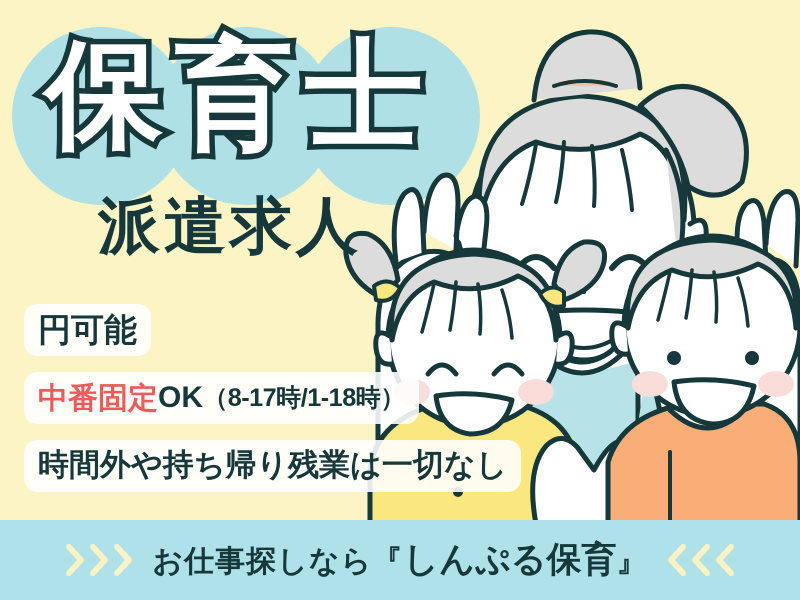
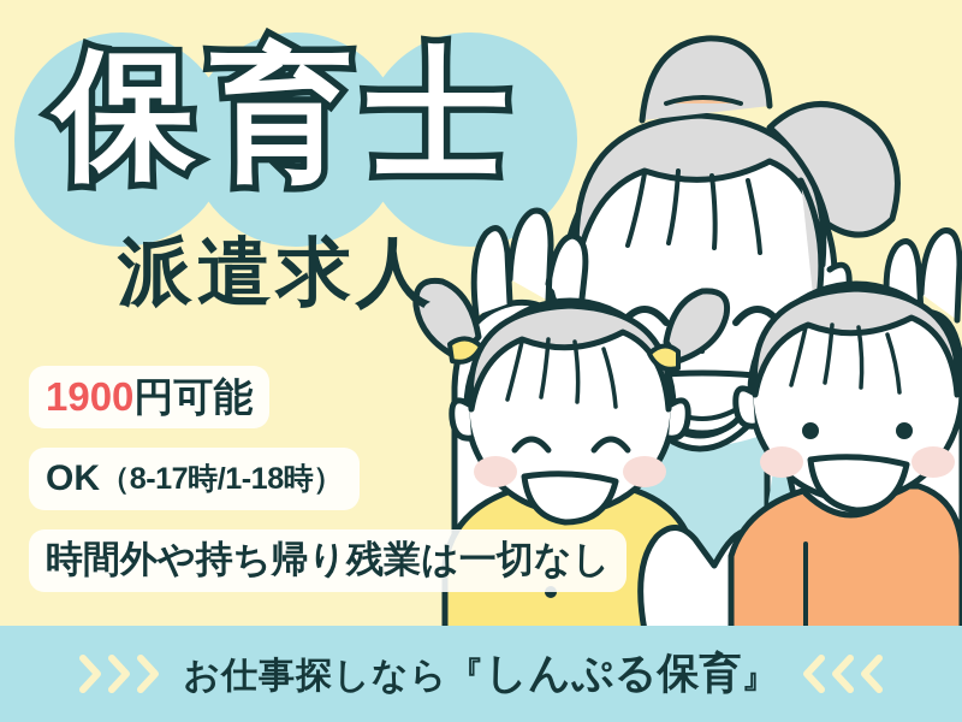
  保育士
  派遣求人
+ 1900
  円可能
- 中番固定
  OK
  （8-17時/1-18時）
  時間外や持ち帰り残業は一切なし
  お仕事探しなら『しんぷる保育』
